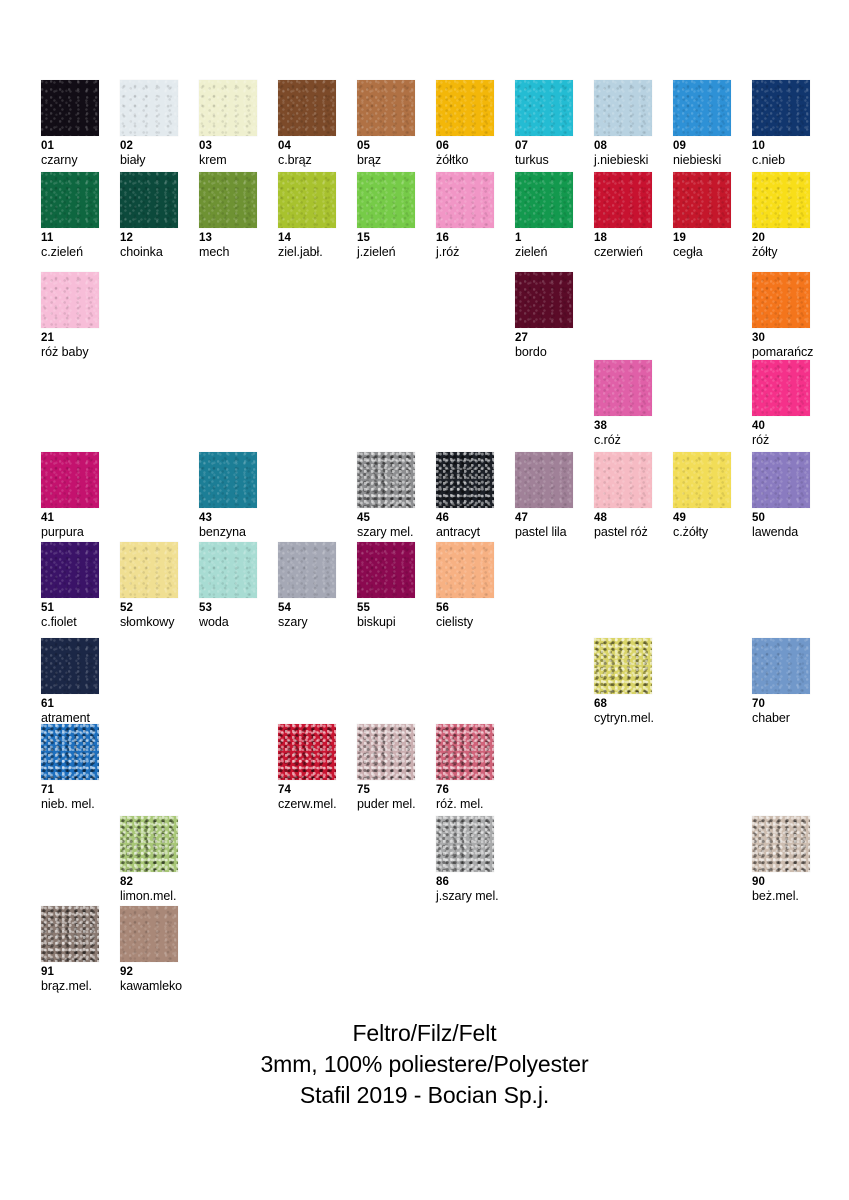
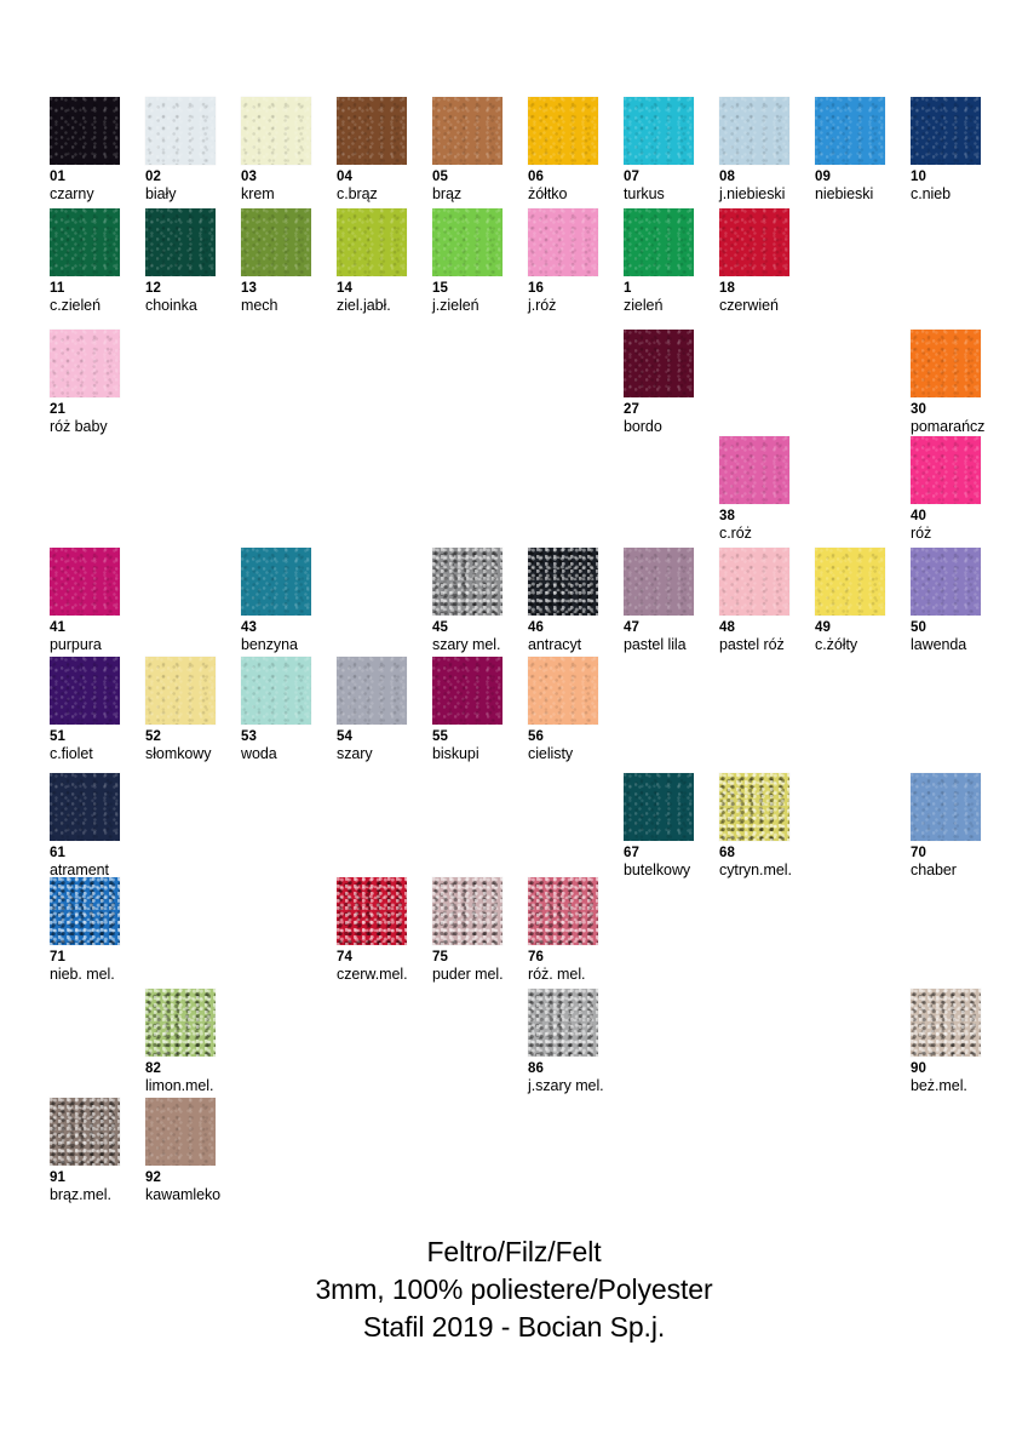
  01
  czarny
  02
  biały
  03
  krem
  04
  c.brąz
  05
  brąz
  06
  żółtko
  07
  turkus
  08
  j.niebieski
  09
  niebieski
  10
  c.nieb
  11
  c.zieleń
  12
  choinka
  13
  mech
  14
  ziel.jabł.
  15
  j.zieleń
  16
  j.róż
  1
  zieleń
  18
  czerwień
- 19
- cegła
- 20
- żółty
  21
  róż baby
  27
  bordo
  30
  pomarańcz
  38
  c.róż
  40
  róż
  41
  purpura
  43
  benzyna
  45
  szary mel.
  46
  antracyt
  47
  pastel lila
  48
  pastel róż
  49
  c.żółty
  50
  lawenda
  51
  c.fiolet
  52
  słomkowy
  53
  woda
  54
  szary
  55
  biskupi
  56
  cielisty
  61
  atrament
+ 67
+ butelkowy
  68
  cytryn.mel.
  70
  chaber
  71
  nieb. mel.
  74
  czerw.mel.
  75
  puder mel.
  76
  róż. mel.
  82
  limon.mel.
  86
  j.szary mel.
  90
  beż.mel.
  91
  brąz.mel.
  92
  kawamleko
  Feltro/Filz/Felt
  3mm, 100% poliestere/Polyester
  Stafil 2019 - Bocian Sp.j.
